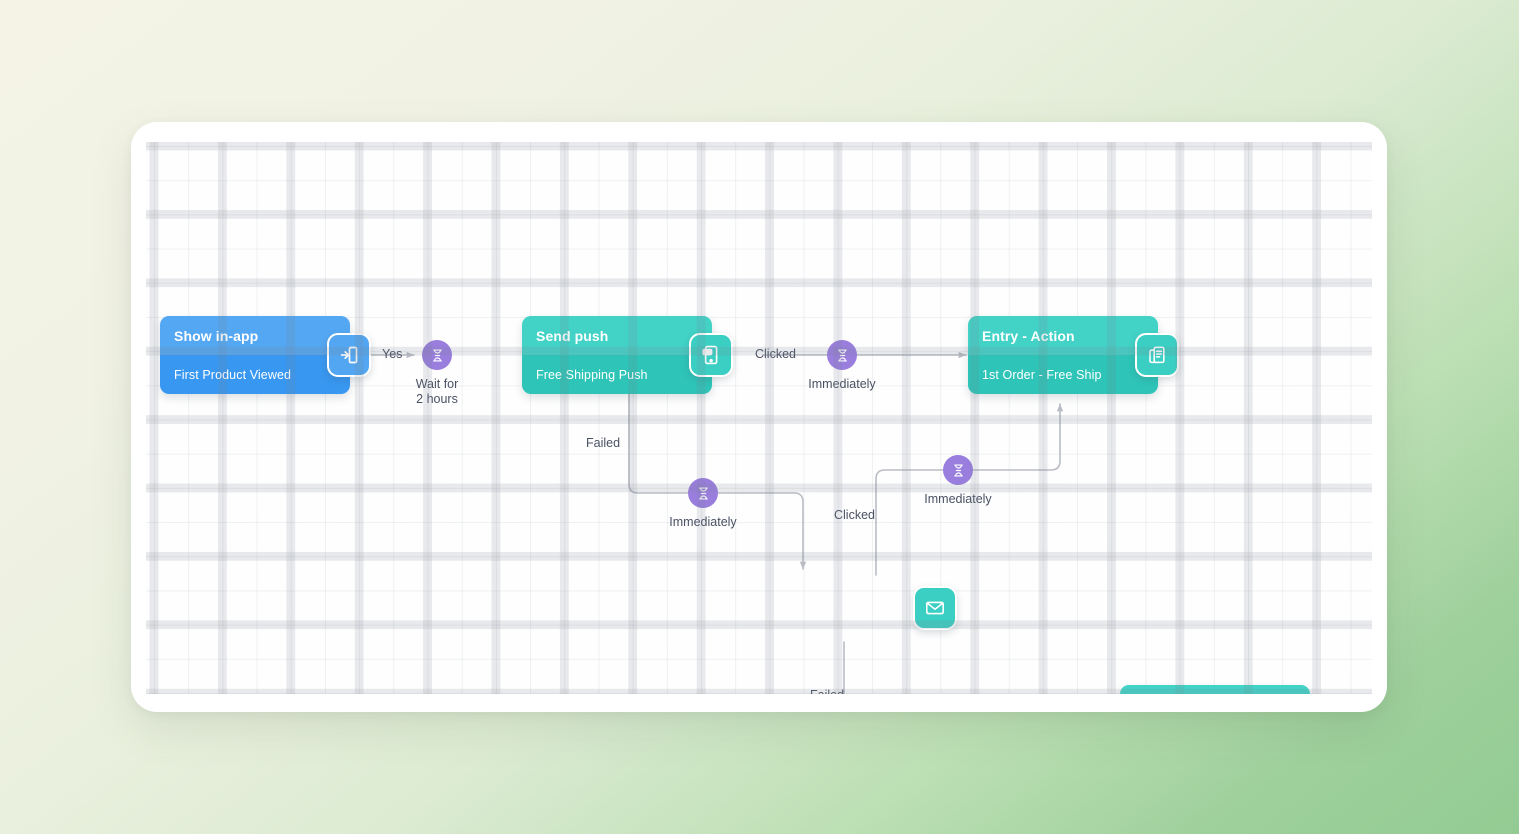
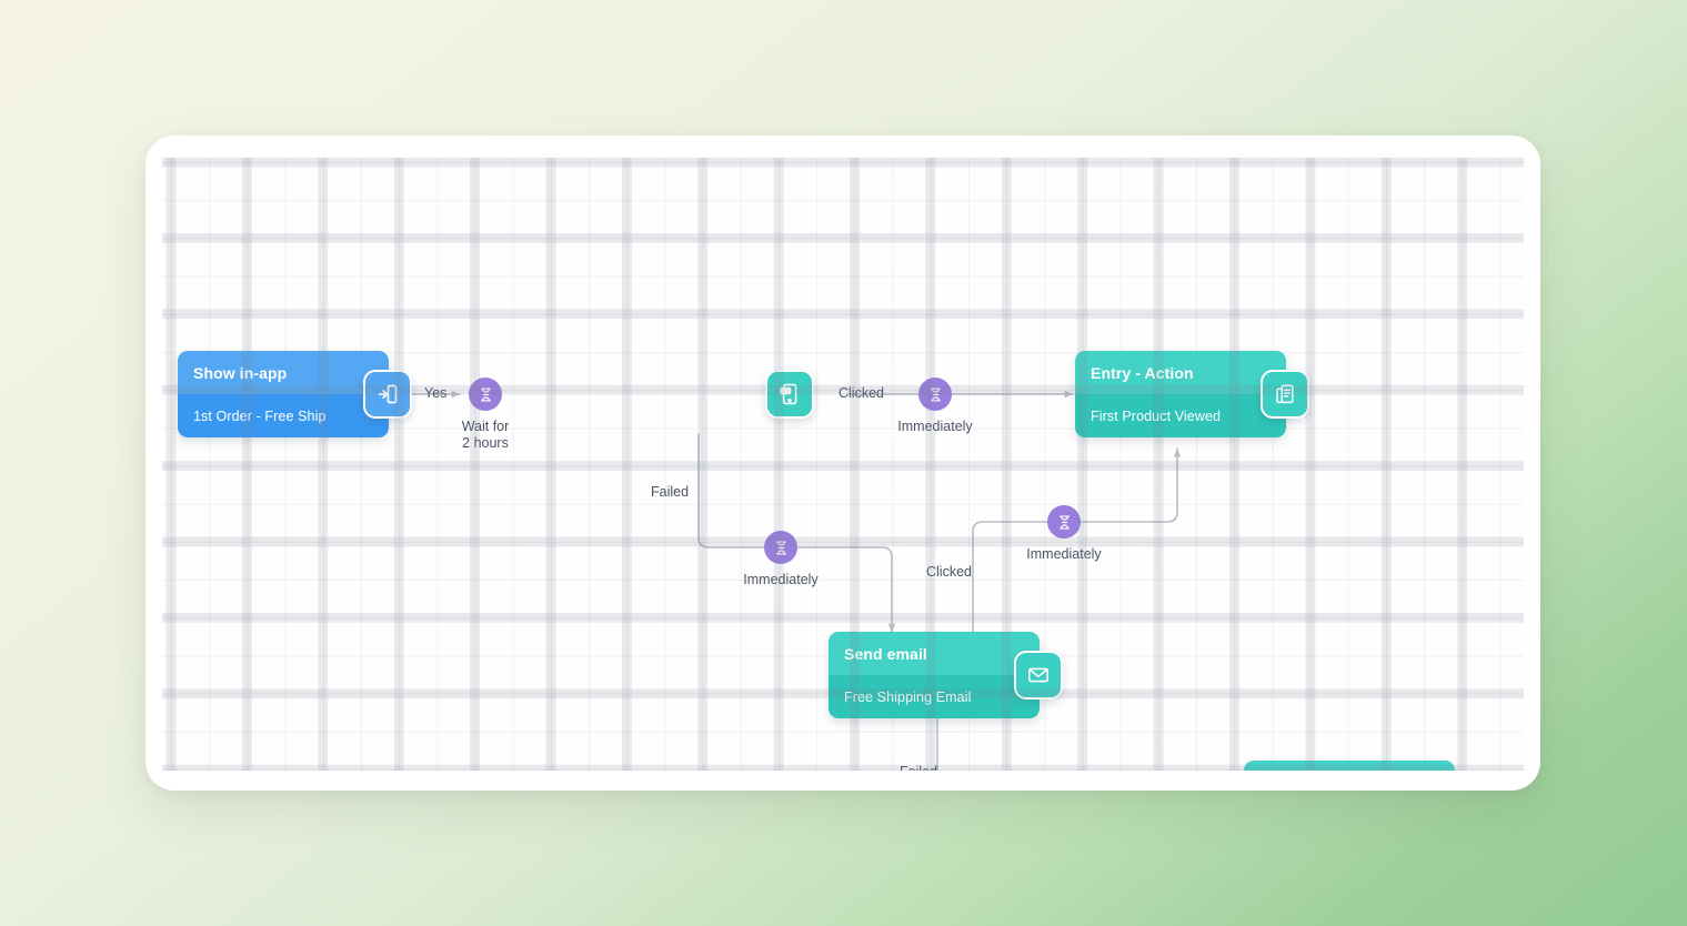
  Show in-app
- First Product Viewed
+ 1st Order - Free Ship
- Send push
- Free Shipping Push
  Entry - Action
- 1st Order - Free Ship
+ First Product Viewed
+ Send email
+ Free Shipping Email
  Wait for
  2 hours
  Immediately
  Immediately
  Immediately
  Yes
  Clicked
  Failed
  Clicked
